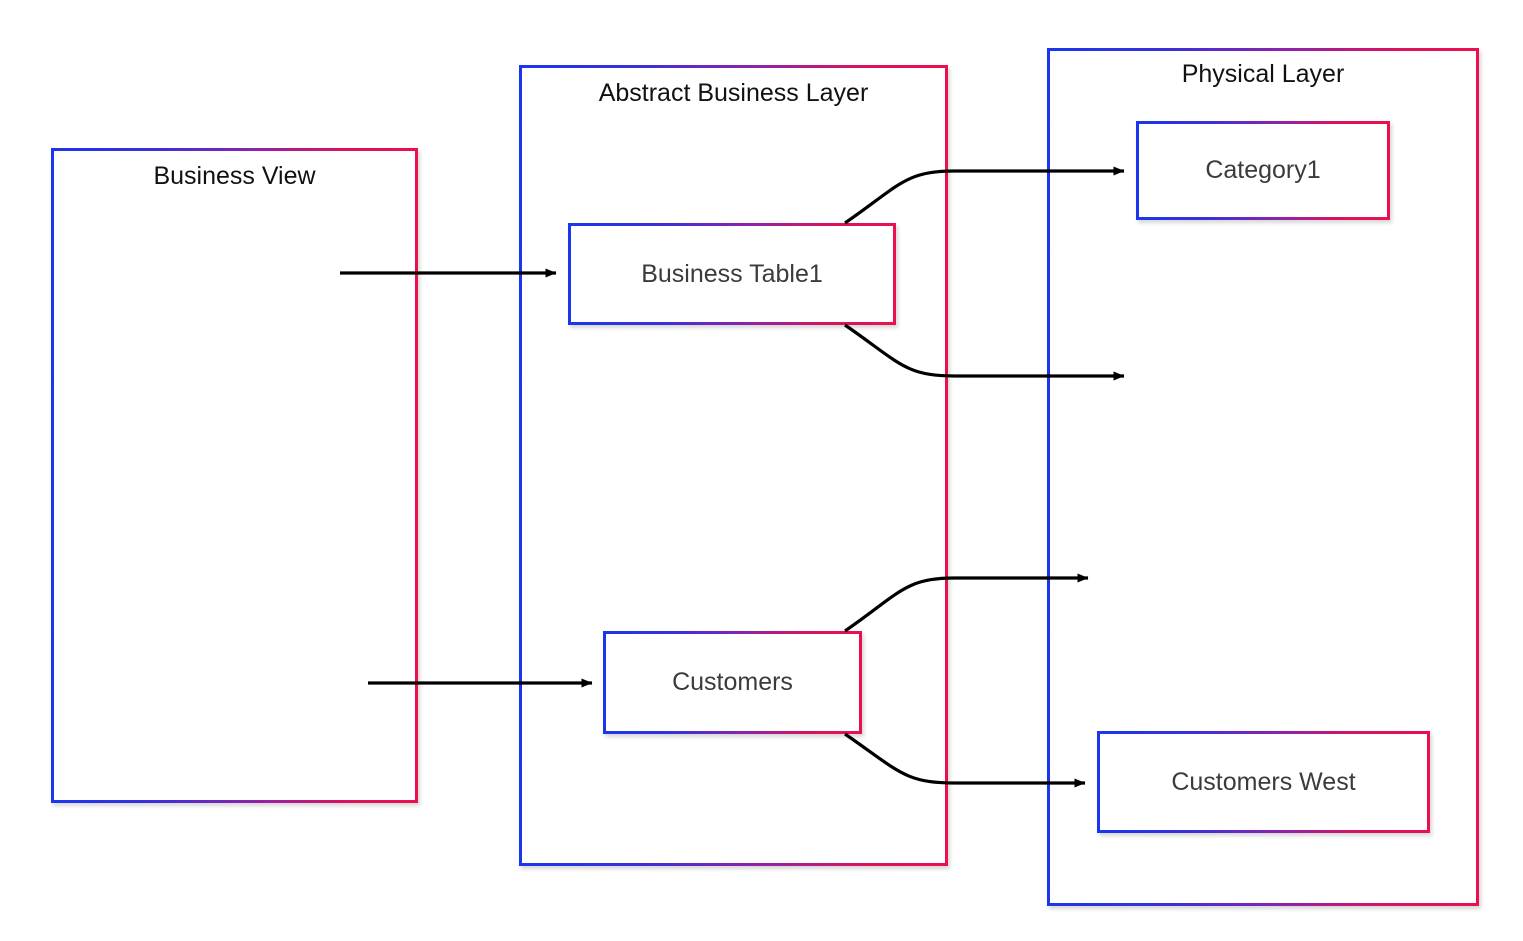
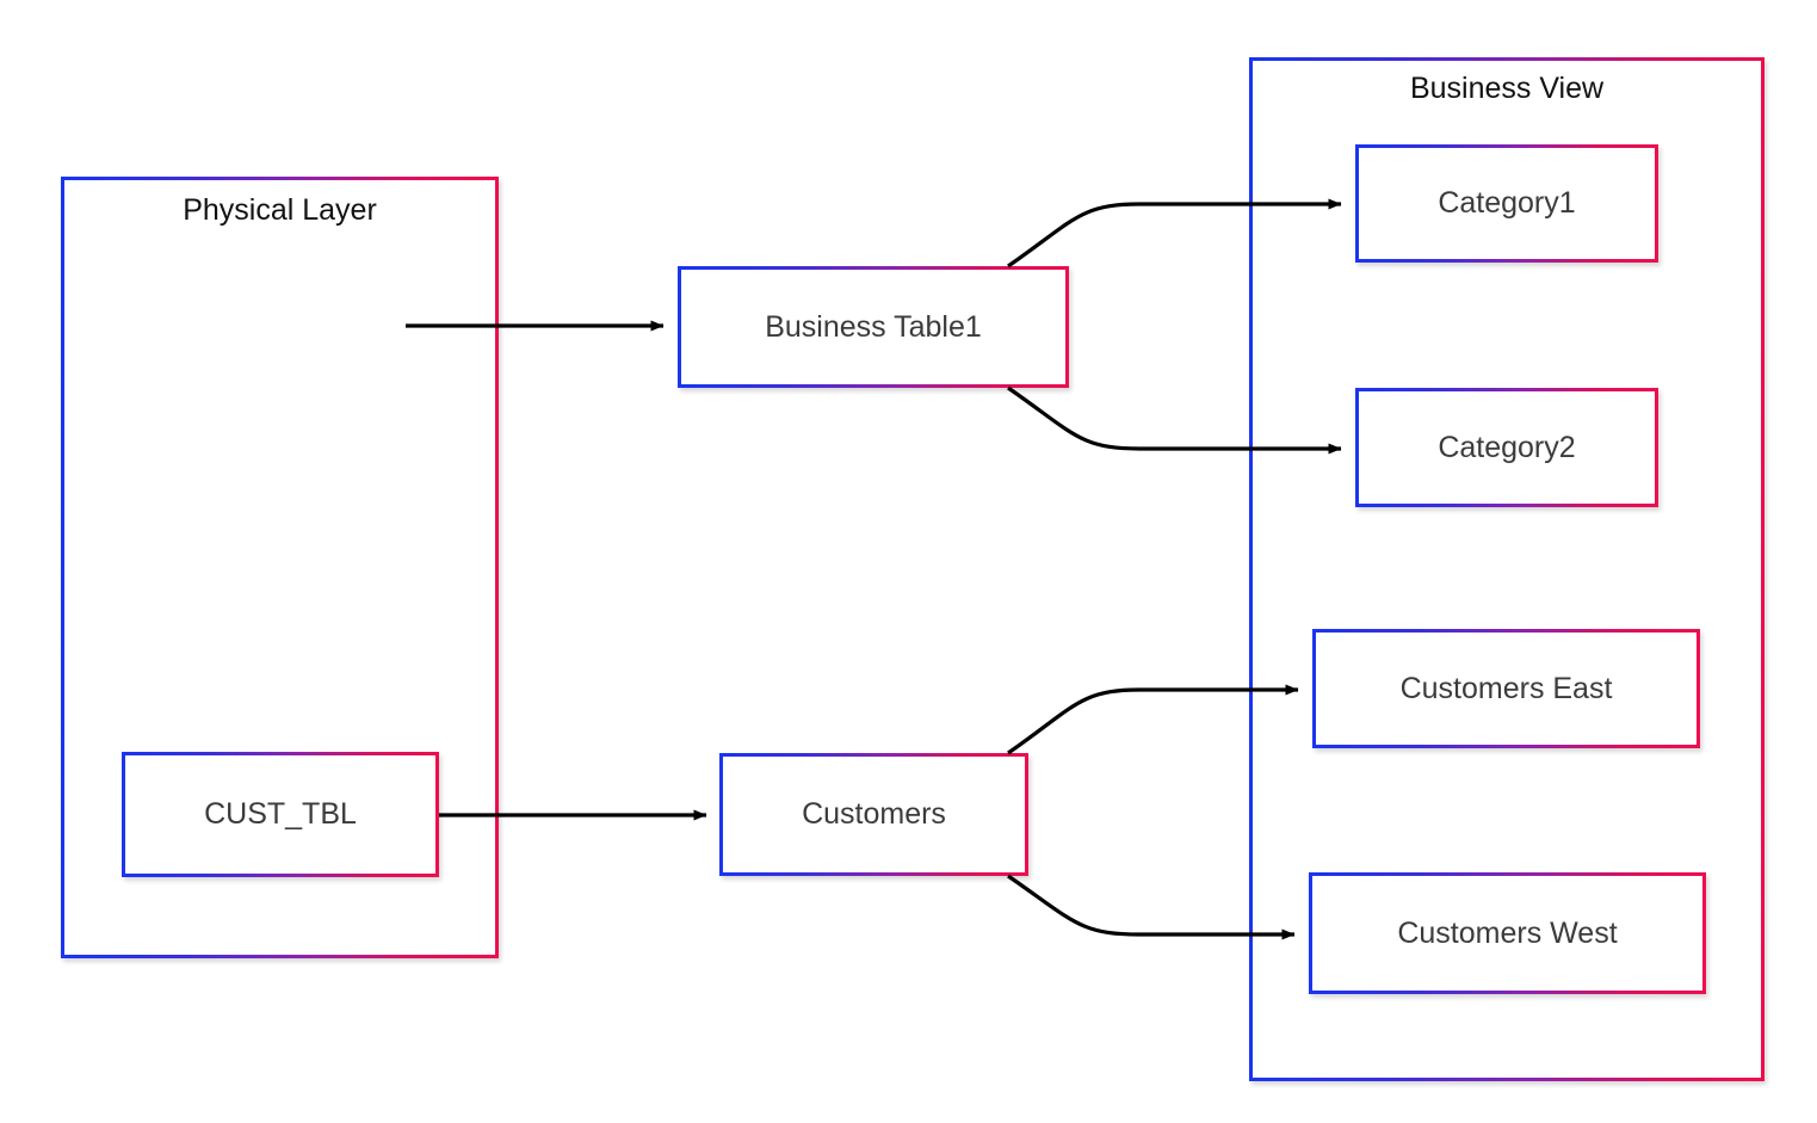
- Business View
+ Physical Layer
- Abstract Business Layer
- Physical Layer
+ Business View
+ CUST_TBL
  Business Table1
  Customers
  Category1
+ Category2
+ Customers East
  Customers West
